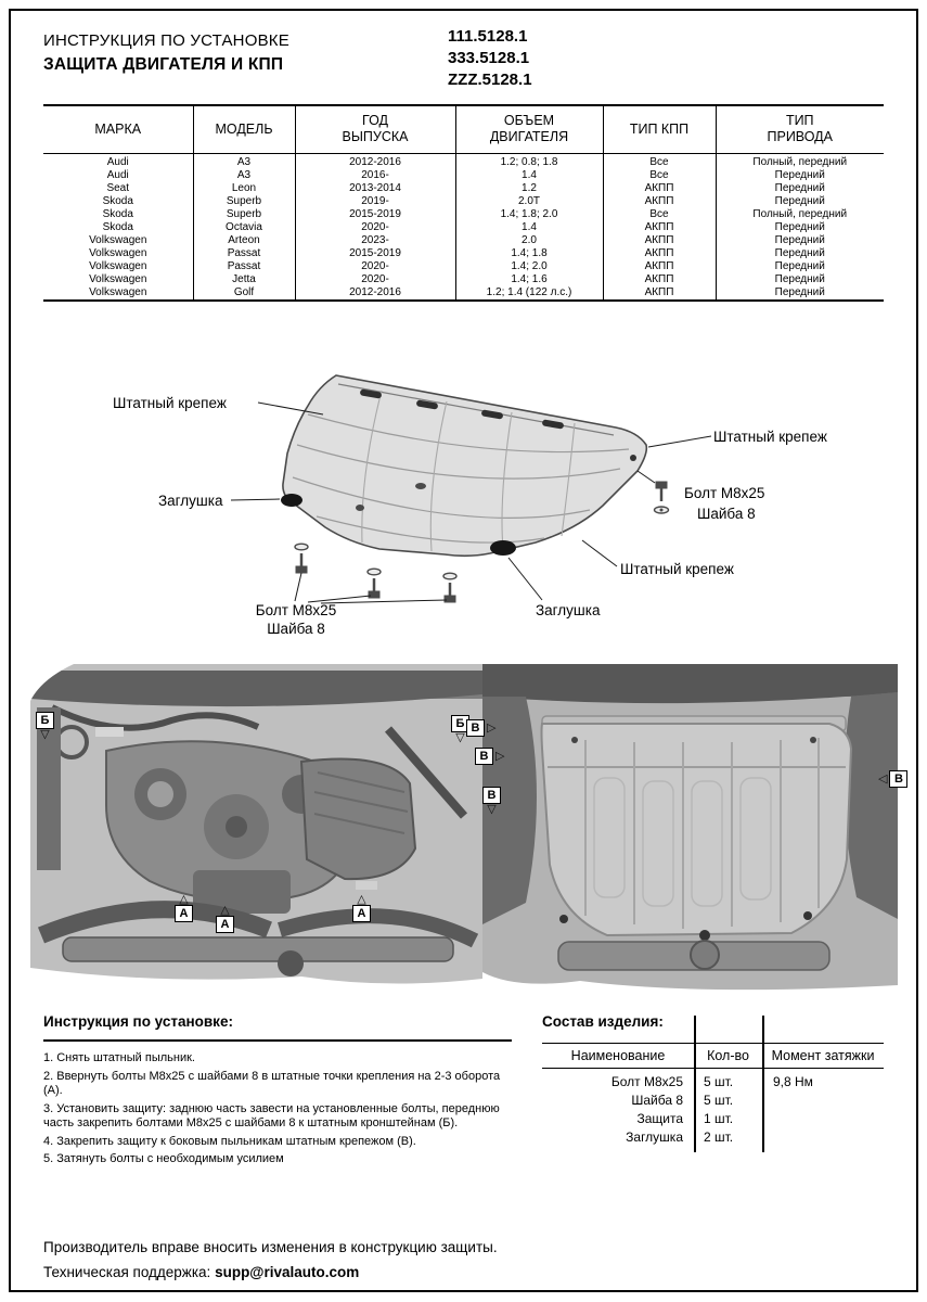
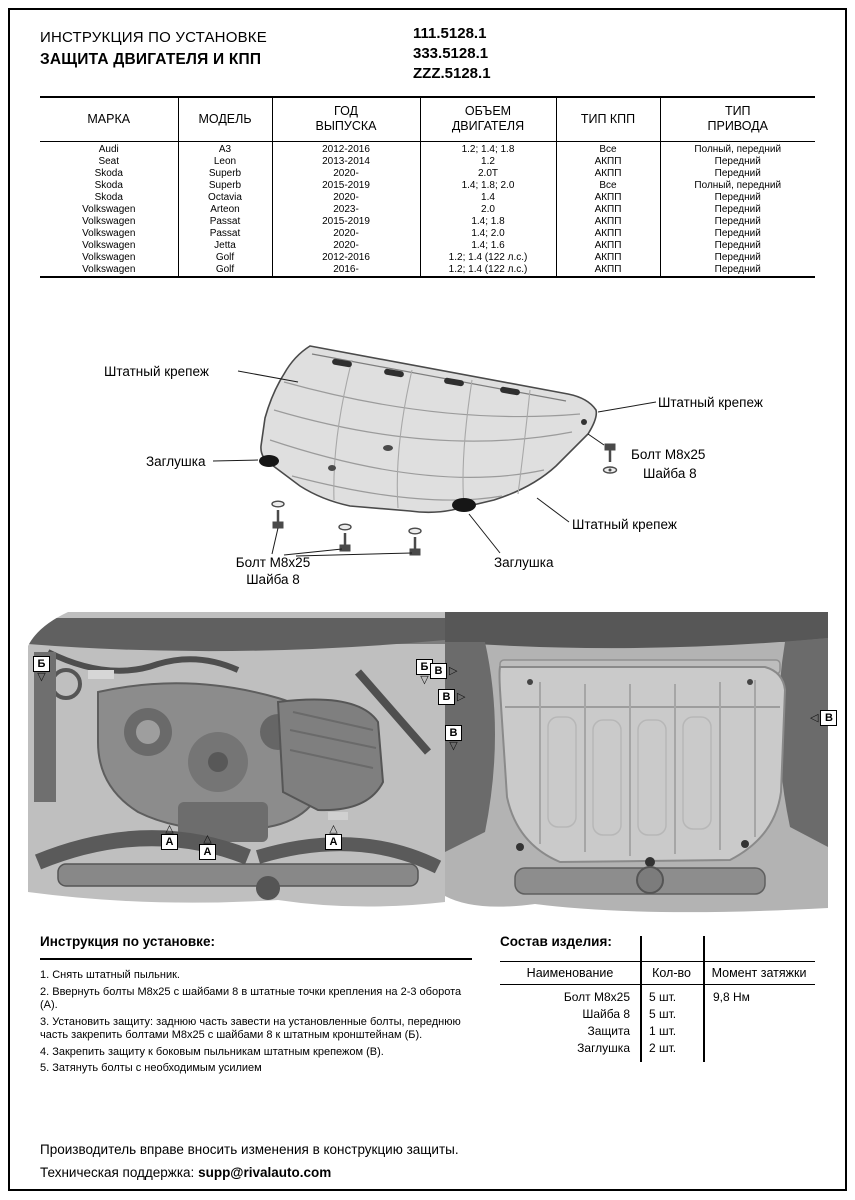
  ИНСТРУКЦИЯ ПО УСТАНОВКЕ
  ЗАЩИТА ДВИГАТЕЛЯ И КПП
  111.5128.1
  333.5128.1
  ZZZ.5128.1
  МАРКА	МОДЕЛЬ	ГОД ВЫПУСКА	ОБЪЕМ ДВИГАТЕЛЯ	ТИП КПП	ТИП ПРИВОДА
- Audi	A3	2012-2016	1.2; 0.8; 1.8	Все	Полный, передний
+ Audi	A3	2012-2016	1.2; 1.4; 1.8	Все	Полный, передний
- Audi	A3	2016-	1.4	Все	Передний
  Seat	Leon	2013-2014	1.2	АКПП	Передний
- Skoda	Superb	2019-	2.0T	АКПП	Передний
+ Skoda	Superb	2020-	2.0T	АКПП	Передний
  Skoda	Superb	2015-2019	1.4; 1.8; 2.0	Все	Полный, передний
  Skoda	Octavia	2020-	1.4	АКПП	Передний
  Volkswagen	Arteon	2023-	2.0	АКПП	Передний
  Volkswagen	Passat	2015-2019	1.4; 1.8	АКПП	Передний
  Volkswagen	Passat	2020-	1.4; 2.0	АКПП	Передний
  Volkswagen	Jetta	2020-	1.4; 1.6	АКПП	Передний
  Volkswagen	Golf	2012-2016	1.2; 1.4 (122 л.с.)	АКПП	Передний
+ Volkswagen	Golf	2016-	1.2; 1.4 (122 л.с.)	АКПП	Передний
  Штатный крепеж
  Штатный крепеж
  Заглушка
  Болт М8х25
  Шайба 8
  Штатный крепеж
  Болт М8х25
  Шайба 8
  Заглушка
  Б
  ▽
  Б
  ▽
  △
  А
  △
  А
  △
  А
  В
  ▷
  В
  ▷
  В
  ▽
  ◁
  В
  Инструкция по установке:
  1. Снять штатный пыльник.
  2. Ввернуть болты М8х25 с шайбами 8 в штатные точки крепления на 2-3 оборота (А).
  3. Установить защиту: заднюю часть завести на установленные болты, переднюю часть закрепить болтами М8х25 с шайбами 8 к штатным кронштейнам (Б).
  4. Закрепить защиту к боковым пыльникам штатным крепежом (В).
  5. Затянуть болты с необходимым усилием
  Состав изделия:
  Наименование	Кол-во	Момент затяжки
  Болт М8х25	5 шт.	9,8 Нм
  Шайба 8	5 шт.
  Защита	1 шт.
  Заглушка	2 шт.
  Производитель вправе вносить изменения в конструкцию защиты.
  Техническая поддержка: supp@rivalauto.com
